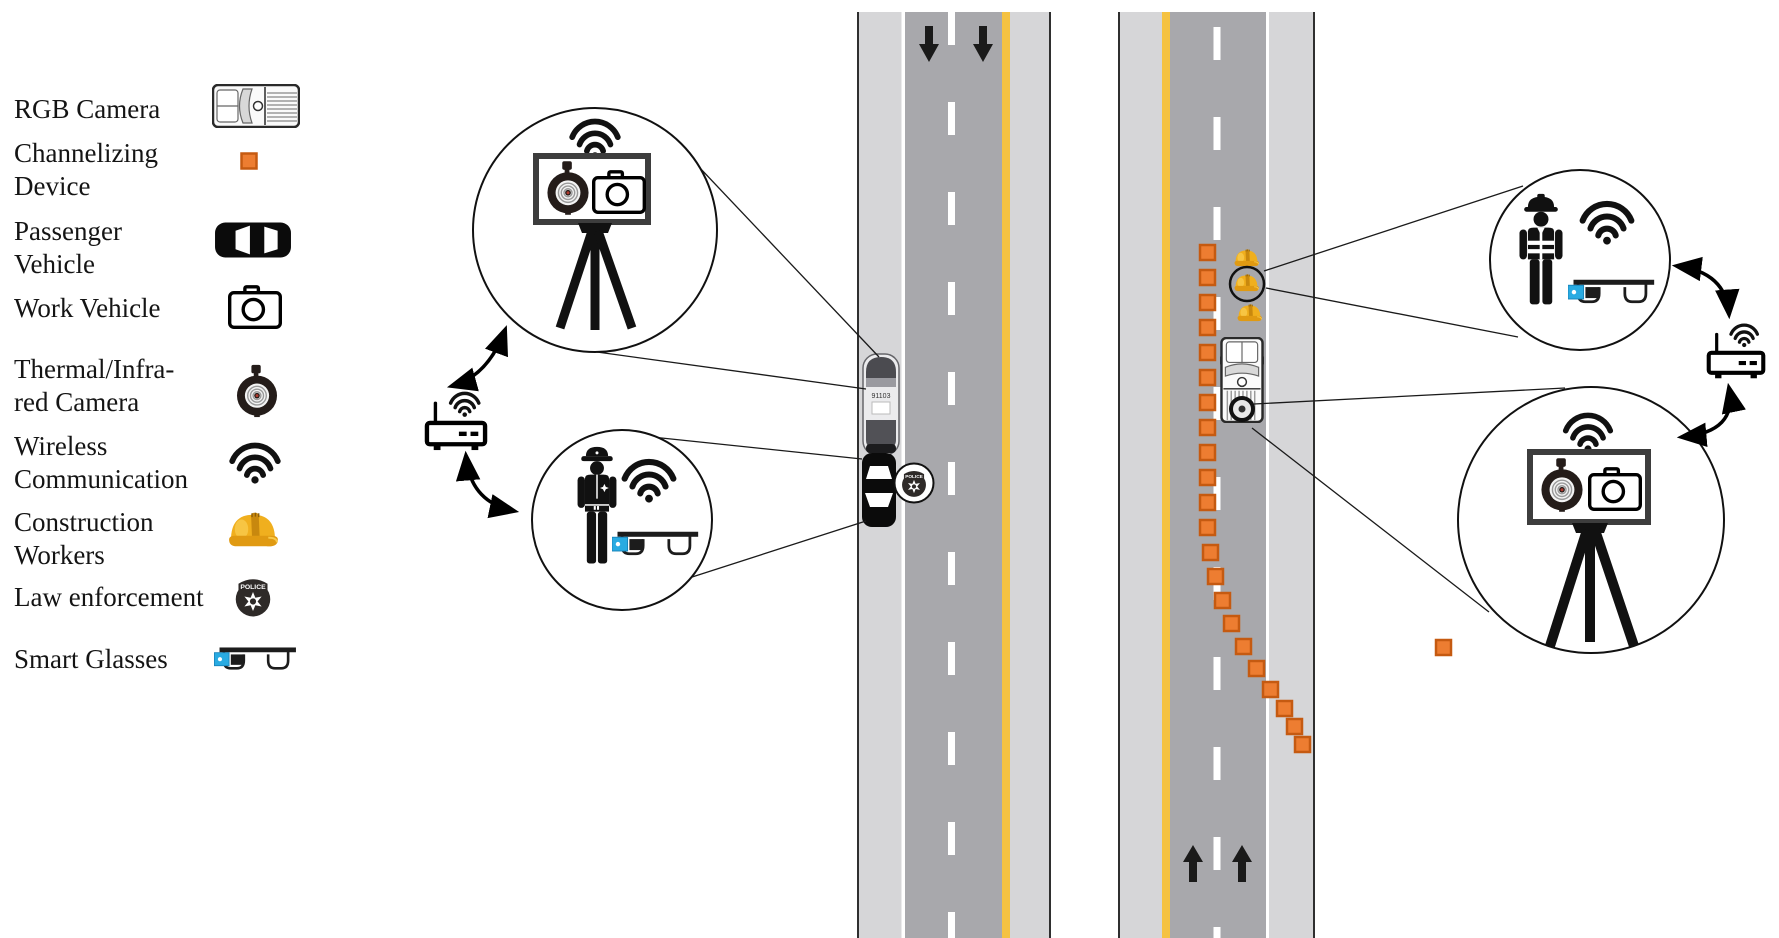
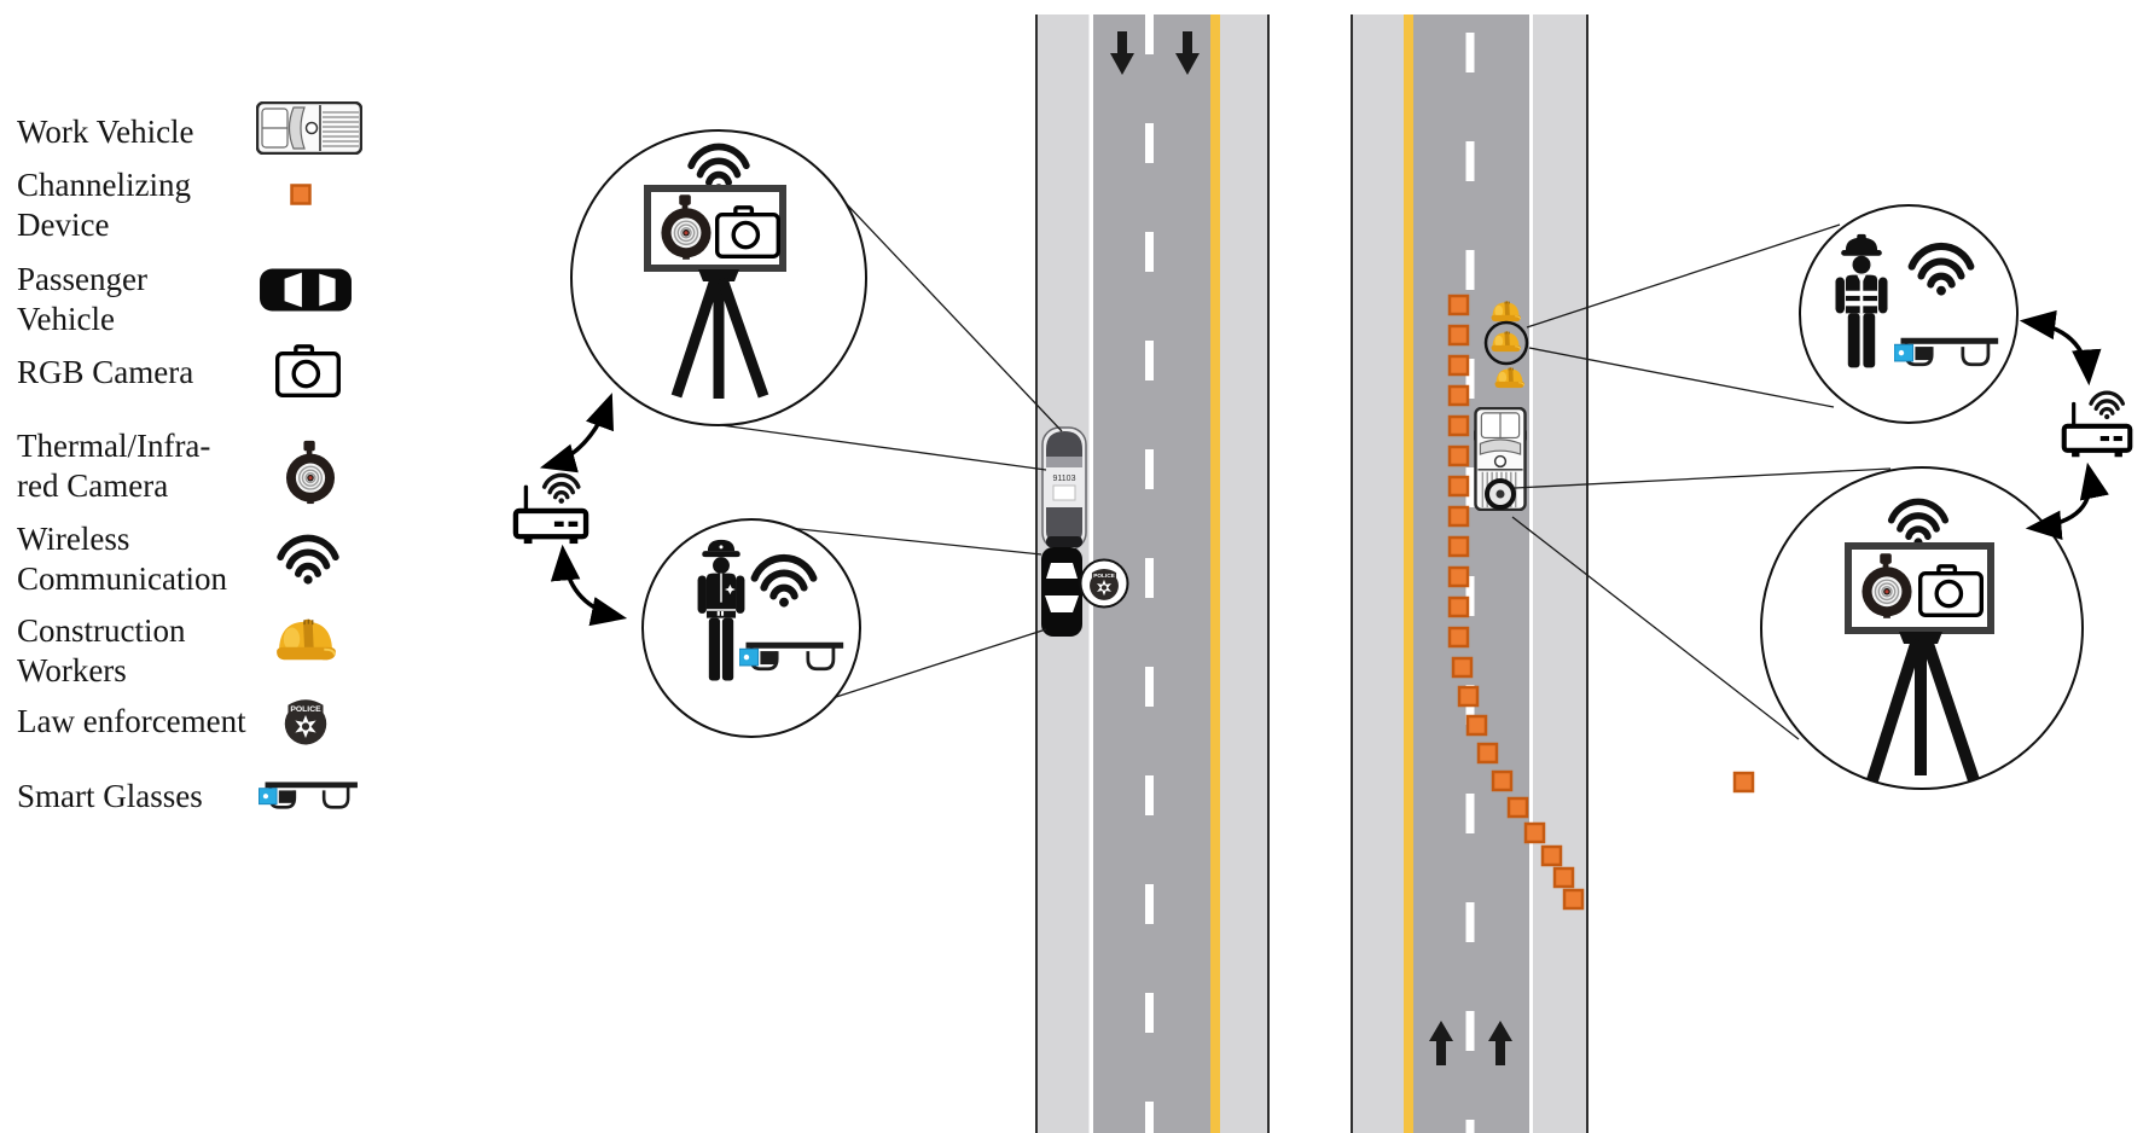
- RGB Camera
+ Work Vehicle
  Channelizing
  Device
  Passenger
  Vehicle
- Work Vehicle
+ RGB Camera
  Thermal/Infra-
  red Camera
  Wireless
  Communication
  Construction
  Workers
  Law enforcement
  Smart Glasses
